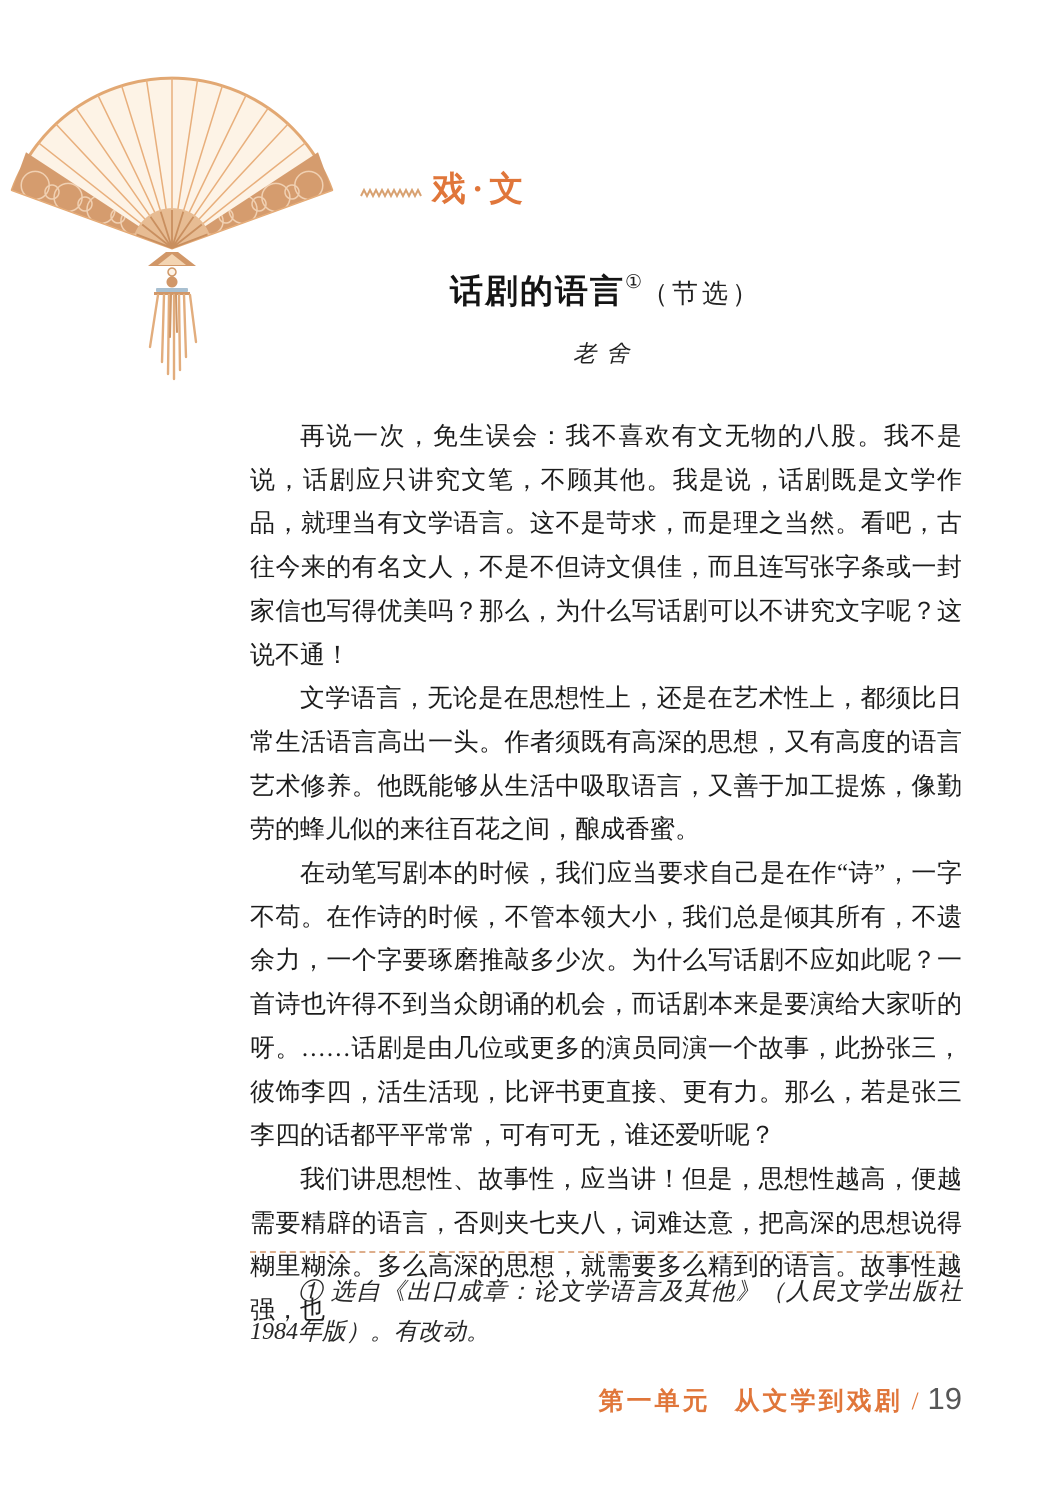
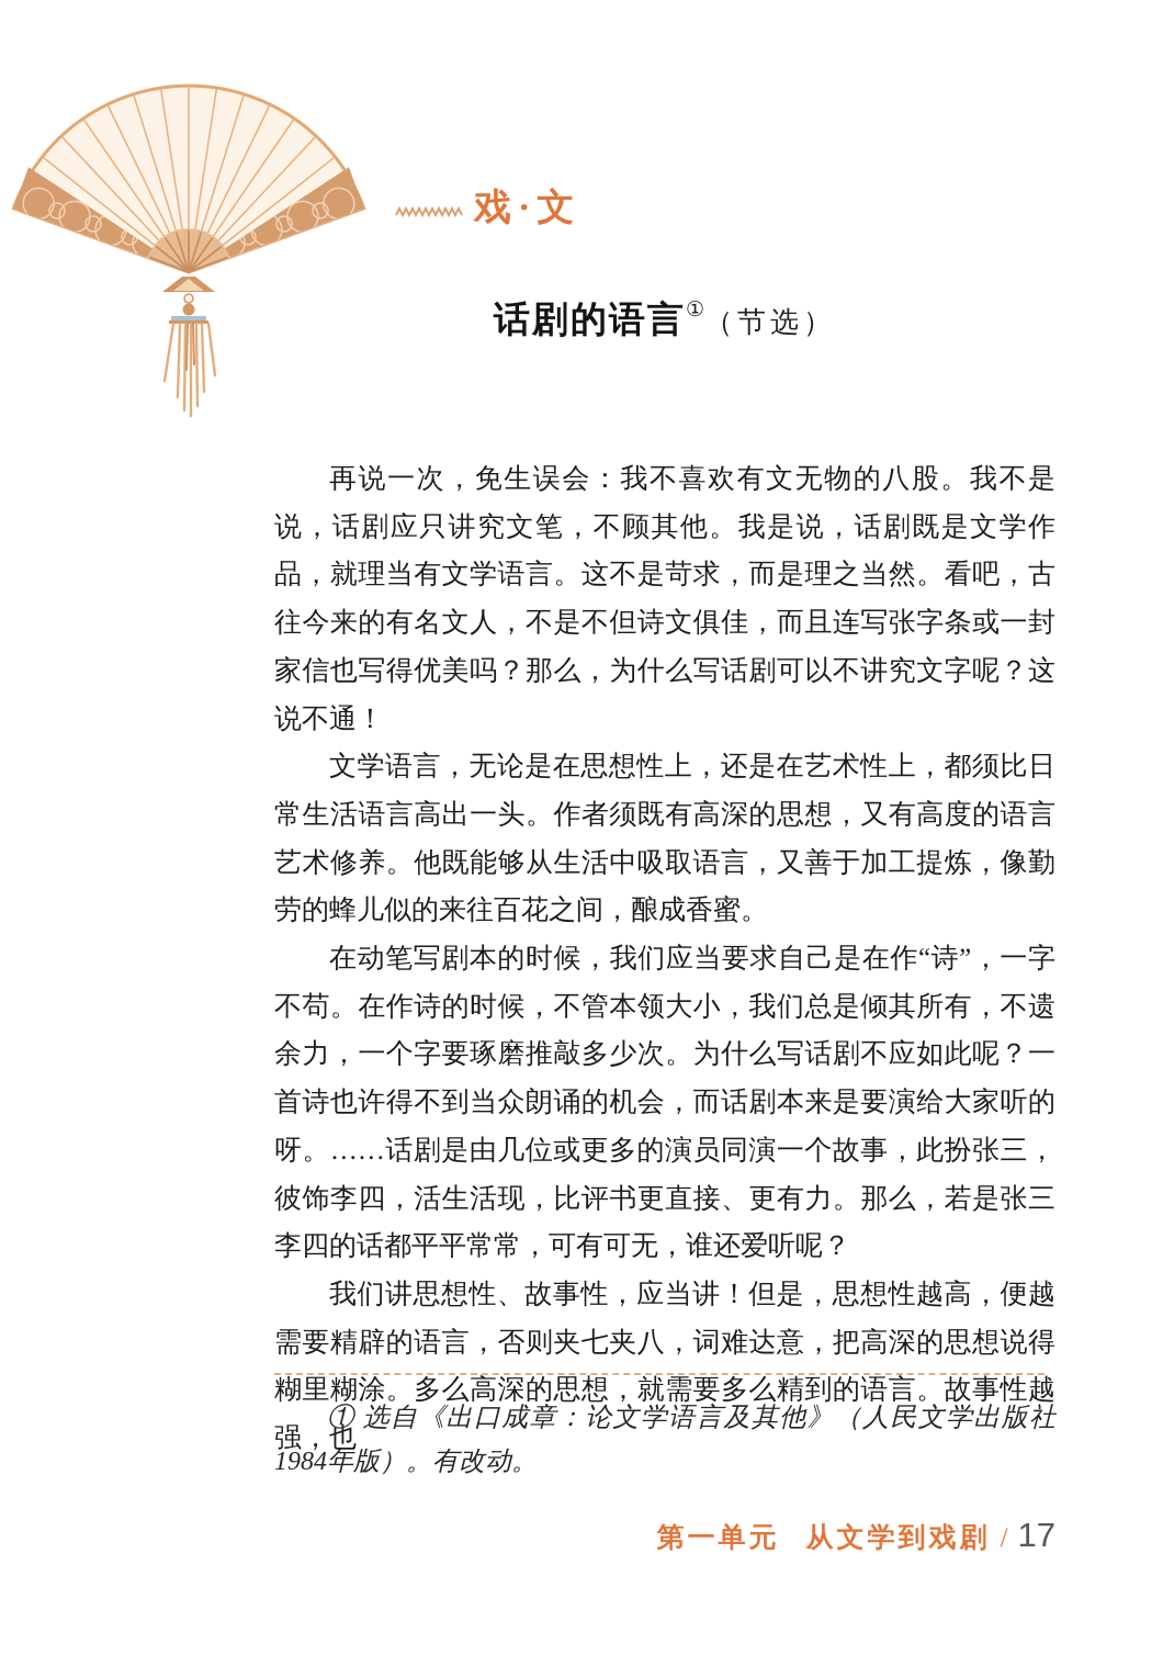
  戏·文
  话剧的语言①（节选）
- 老舍
  再说一次，免生误会：我不喜欢有文无物的八股。我不是说，话剧应只讲究文笔，不顾其他。我是说，话剧既是文学作品，就理当有文学语言。这不是苛求，而是理之当然。看吧，古往今来的有名文人，不是不但诗文俱佳，而且连写张字条或一封家信也写得优美吗？那么，为什么写话剧可以不讲究文字呢？这说不通！
  文学语言，无论是在思想性上，还是在艺术性上，都须比日常生活语言高出一头。作者须既有高深的思想，又有高度的语言艺术修养。他既能够从生活中吸取语言，又善于加工提炼，像勤劳的蜂儿似的来往百花之间，酿成香蜜。
  在动笔写剧本的时候，我们应当要求自己是在作“诗”，一字不苟。在作诗的时候，不管本领大小，我们总是倾其所有，不遗余力，一个字要琢磨推敲多少次。为什么写话剧不应如此呢？一首诗也许得不到当众朗诵的机会，而话剧本来是要演给大家听的呀。……话剧是由几位或更多的演员同演一个故事，此扮张三，彼饰李四，活生活现，比评书更直接、更有力。那么，若是张三李四的话都平平常常，可有可无，谁还爱听呢？
  我们讲思想性、故事性，应当讲！但是，思想性越高，便越需要精辟的语言，否则夹七夹八，词难达意，把高深的思想说得糊里糊涂。多么高深的思想，就需要多么精到的语言。故事性越强，也
  ① 选自《出口成章：论文学语言及其他》（人民文学出版社1984年版）。有改动。
  第一单元
  从文学到戏剧
  /
- 19
+ 17
